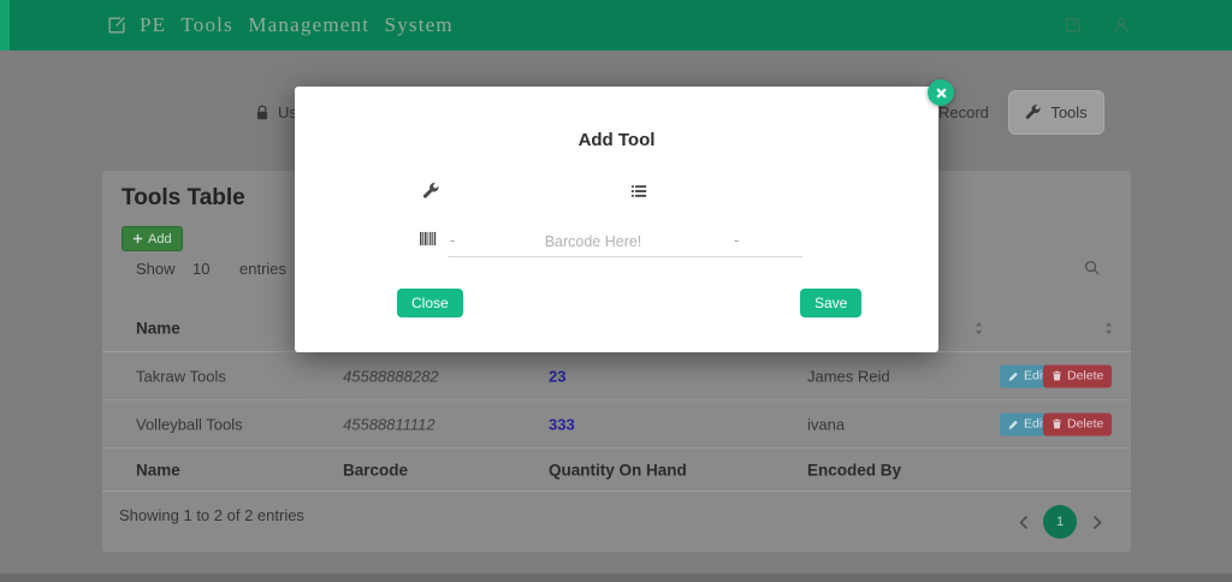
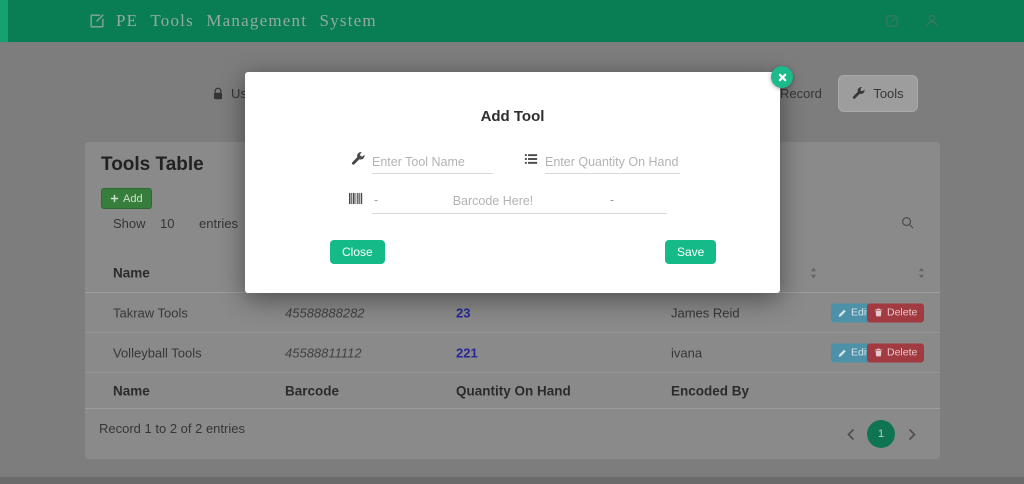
  PE Tools Management System
  Record
  Tools
  Tools Table
  Add
  Show
  10
  entries
  Name
  Takraw Tools
  45588888282
  23
  James Reid
  Edi
  Delete
  Volleyball Tools
  45588811112
- 333
+ 221
  ivana
  Edi
  Delete
  Name
  Barcode
  Quantity On Hand
  Encoded By
- Showing 1 to 2 of 2 entries
+ Record 1 to 2 of 2 entries
  1
  Add Tool
+ Enter Tool Name
+ Enter Quantity On Hand
  -
  Barcode Here!
  -
  Close
  Save
